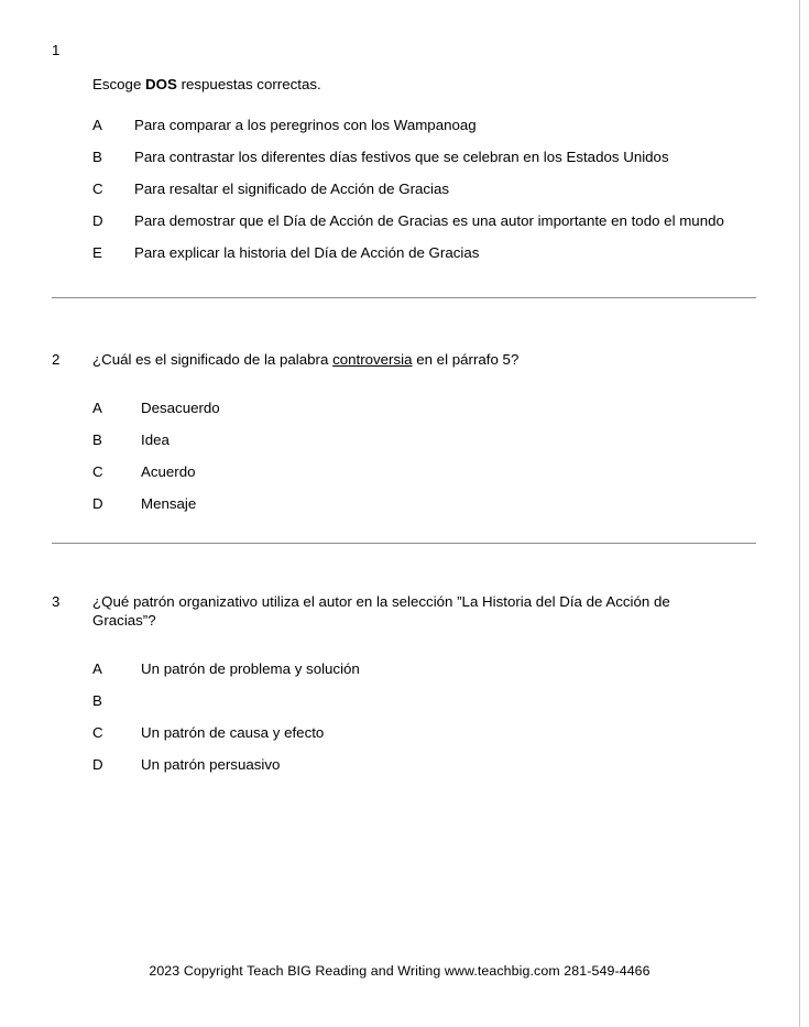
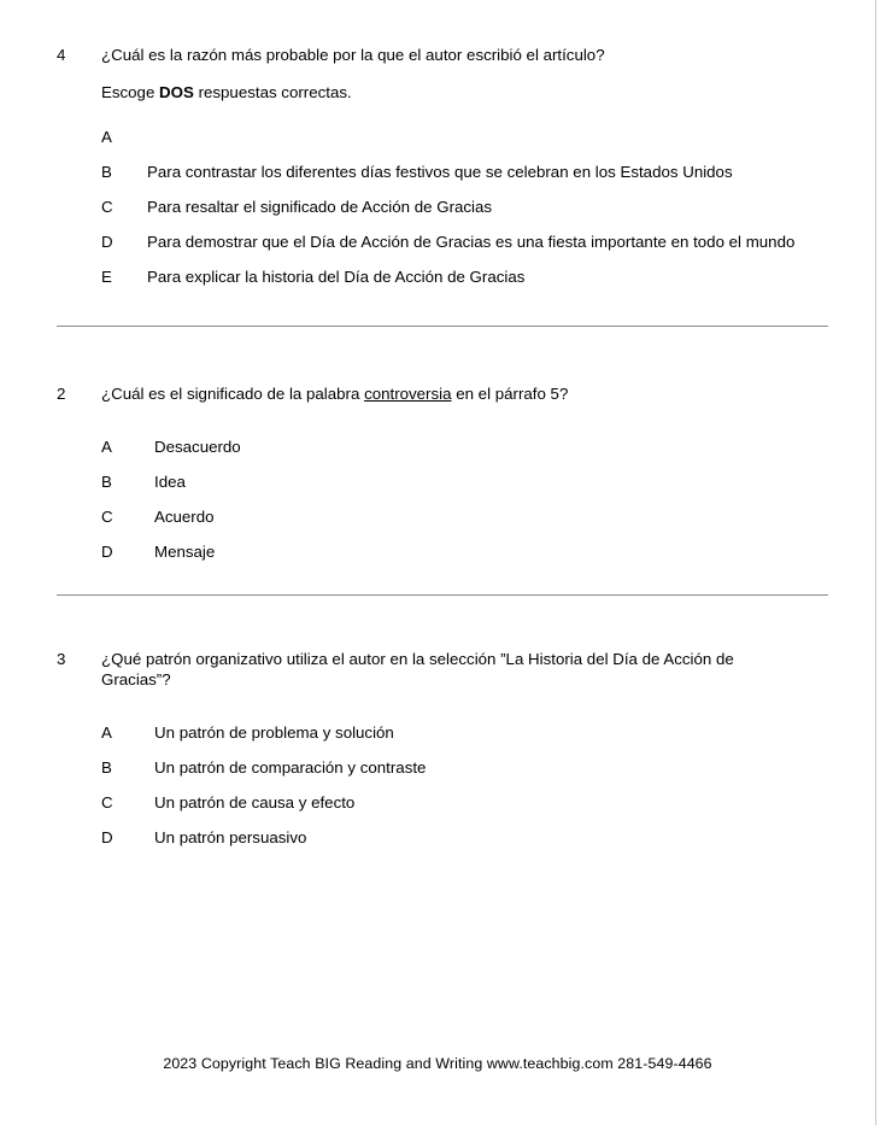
- 1
+ 4
+ ¿Cuál es la razón más probable por la que el autor escribió el artículo?
  Escoge DOS respuestas correctas.
  A
- Para comparar a los peregrinos con los Wampanoag
  B
  Para contrastar los diferentes días festivos que se celebran en los Estados Unidos
  C
  Para resaltar el significado de Acción de Gracias
  D
- Para demostrar que el Día de Acción de Gracias es una autor importante en todo el mundo
+ Para demostrar que el Día de Acción de Gracias es una fiesta importante en todo el mundo
  E
  Para explicar la historia del Día de Acción de Gracias
  2
  ¿Cuál es el significado de la palabra controversia en el párrafo 5?
  A
  Desacuerdo
  B
  Idea
  C
  Acuerdo
  D
  Mensaje
  3
  ¿Qué patrón organizativo utiliza el autor en la selección ”La Historia del Día de Acción de Gracias”?
  A
  Un patrón de problema y solución
  B
+ Un patrón de comparación y contraste
  C
  Un patrón de causa y efecto
  D
  Un patrón persuasivo
  2023 Copyright Teach BIG Reading and Writing www.teachbig.com 281-549-4466
